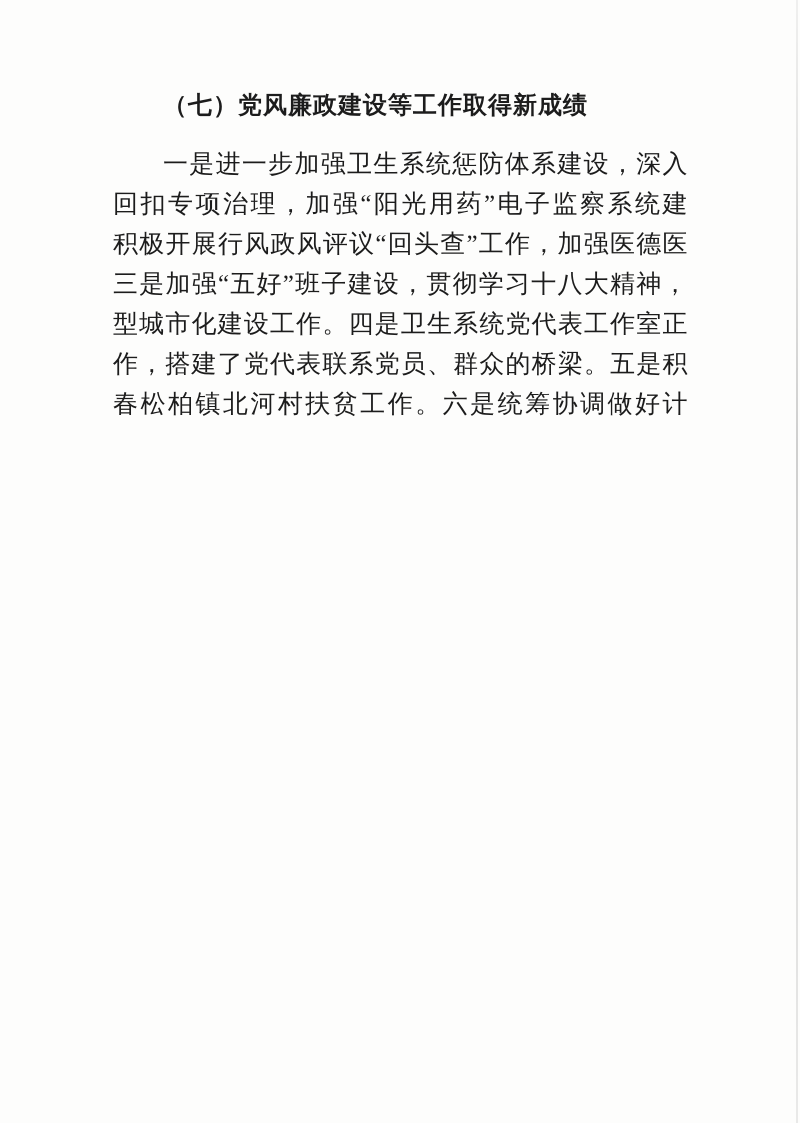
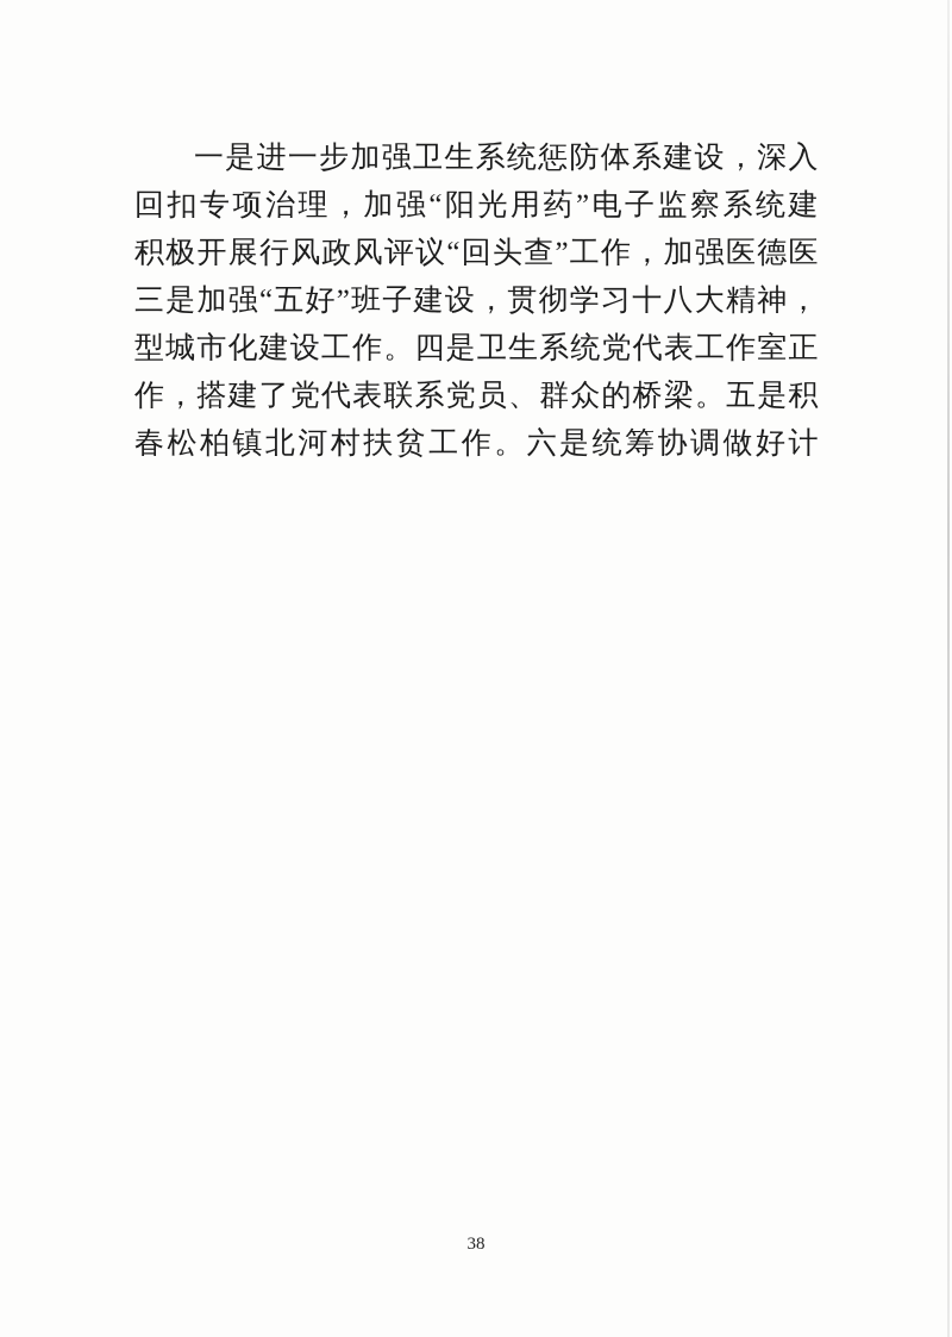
- （七）党风廉政建设等工作取得新成绩
  一是进一步加强卫生系统惩防体系建设，深入
  回扣专项治理，加强“阳光用药”电子监察系统建
  积极开展行风政风评议“回头查”工作，加强医德医
  三是加强“五好”班子建设，贯彻学习十八大精神，
  型城市化建设工作。四是卫生系统党代表工作室正
  作，搭建了党代表联系党员、群众的桥梁。五是积
  春松柏镇北河村扶贫工作。六是统筹协调做好计
+ 38
